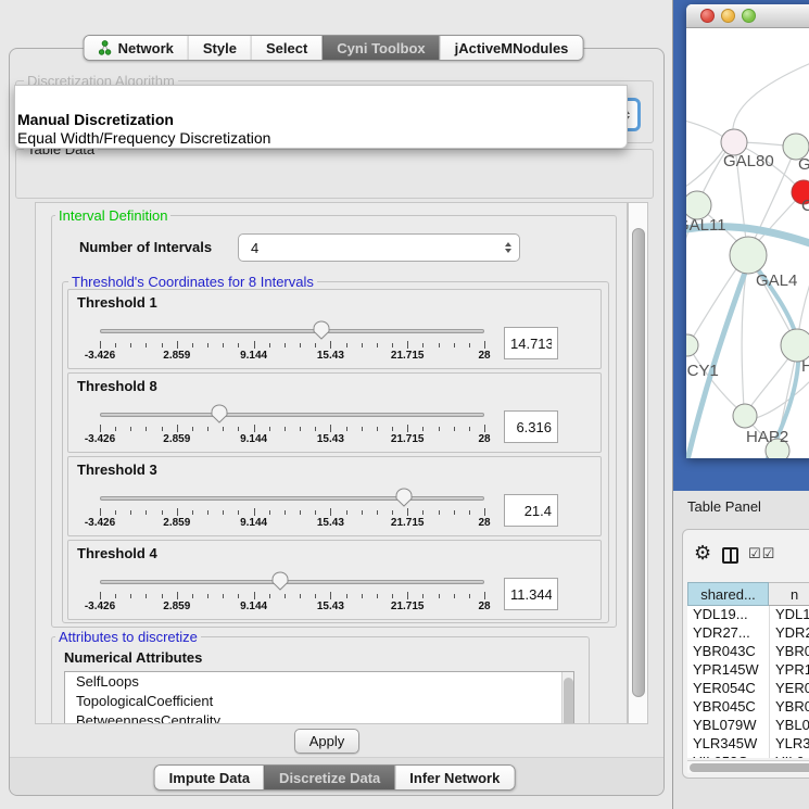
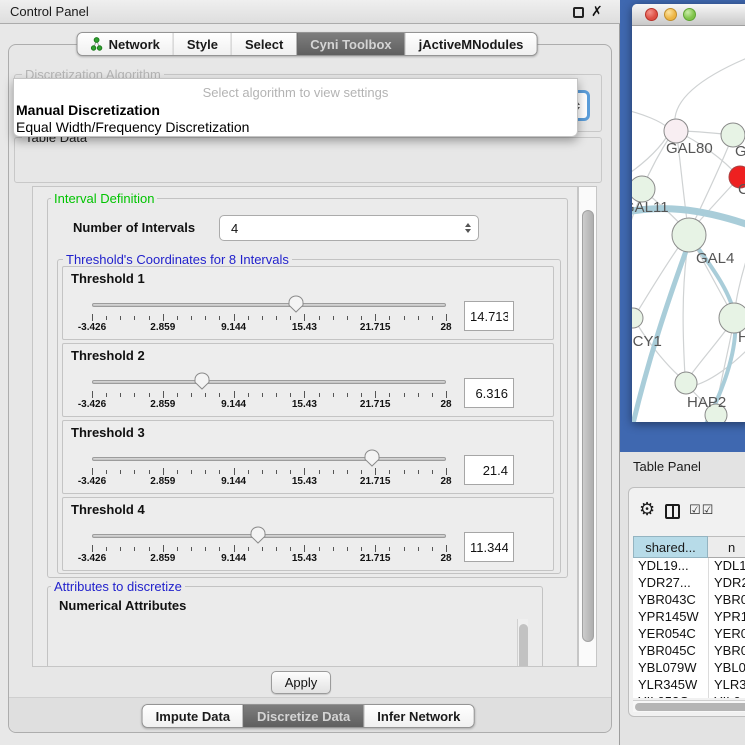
+ Control Panel
+ ✗
  Network
  Style
  Select
  Cyni Toolbox
  jActiveMNodules
  Discretization Algorithm
+ Select algorithm to view settings
  Manual Discretization
  Equal Width/Frequency Discretization
  Table Data
  Interval Definition
  Number of Intervals
  4
  Threshold's Coordinates for 8 Intervals
  Attributes to discretize
  Numerical Attributes
- SelfLoops
- TopologicalCoefficient
- BetweennessCentrality
  Threshold 1
  -3.426
  2.859
  9.144
  15.43
  21.715
  28
  14.713
- Threshold 8
+ Threshold 2
  -3.426
  2.859
  9.144
  15.43
  21.715
  28
  6.316
  Threshold 3
  -3.426
  2.859
  9.144
  15.43
  21.715
  28
  21.4
  Threshold 4
  -3.426
  2.859
  9.144
  15.43
  21.715
  28
  11.344
  Apply
  Impute Data
  Discretize Data
  Infer Network
  GAL80
  C
  AL11
  GAL4
  CY1
  HAP2
  Table Panel
  ⚙
  ☑☑
  shared...
  n
  YDL19...
  YDL1
  YDR27...
  YDR
  YBR043C
  YBR0
  YPR145W
  YPR1
  YER054C
  YER0
  YBR045C
  YBR0
  YBL079W
  YBL0
  YLR345W
  YLR3
